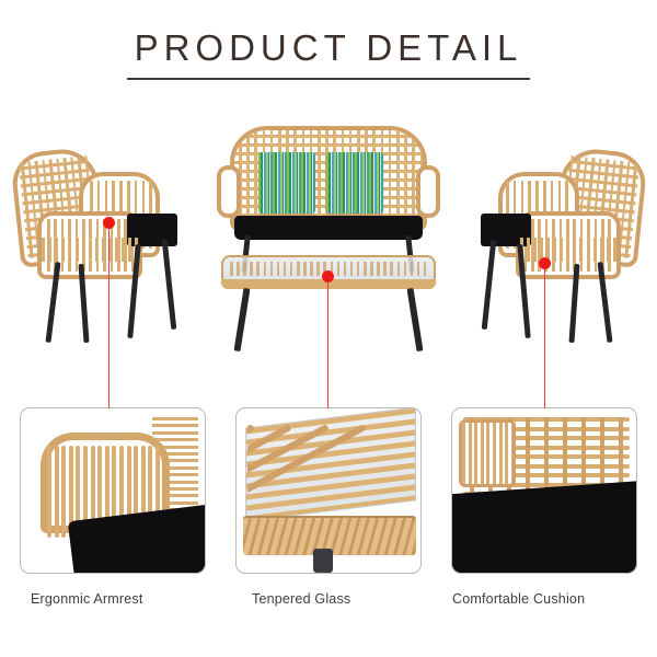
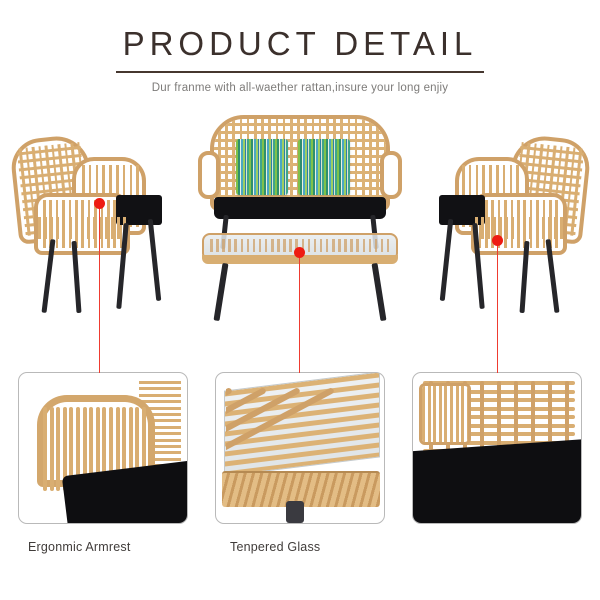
  PRODUCT DETAIL
+ Dur franme with all-waether rattan,insure your long enjiy
  Ergonmic Armrest
  Tenpered Glass
- Comfortable Cushion
